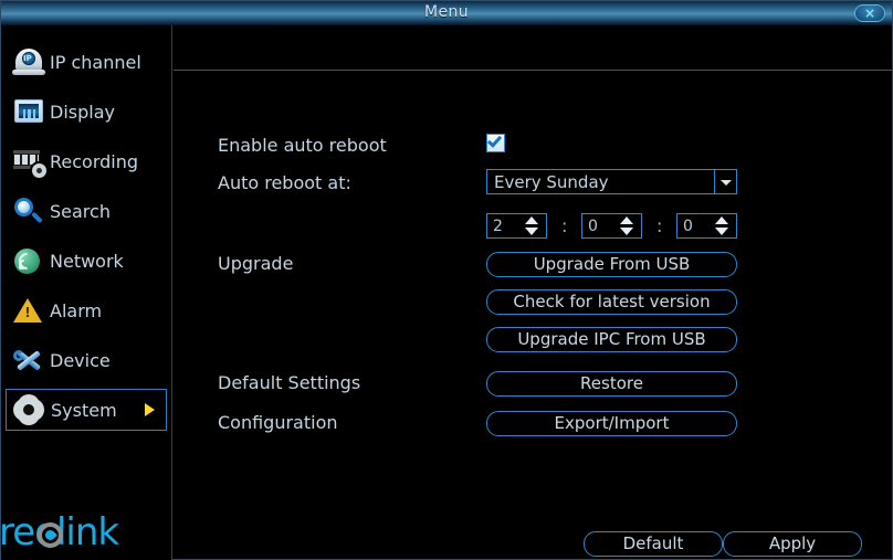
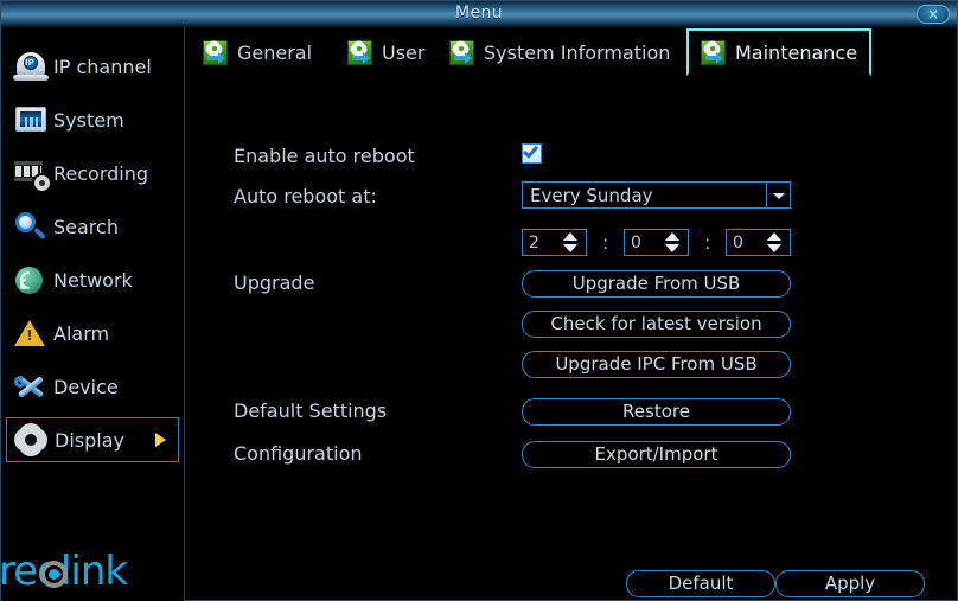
  Menu
  ×
  IP
  IP channel
- Display
+ System
  Recording
  Search
  Network
  Alarm
  Device
- System
+ Display
  reink
+ General
+ User
+ System Information
+ Maintenance
  Enable auto reboot
  Auto reboot at:
  Every Sunday
  2
  :
  0
  :
  0
  Upgrade
  Upgrade From USB
  Check for latest version
  Upgrade IPC From USB
  Default Settings
  Restore
  Configuration
  Export/Import
  Default
  Apply
